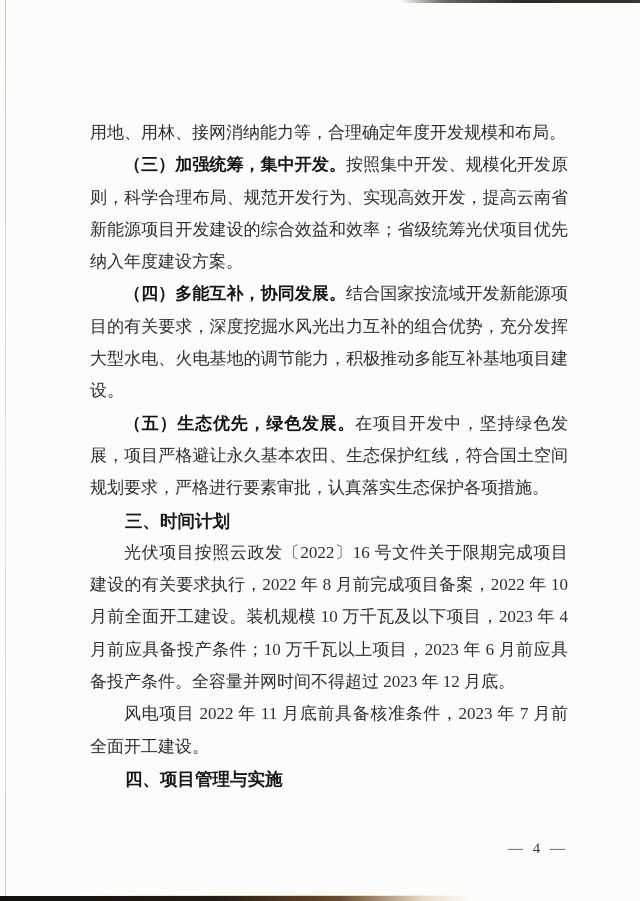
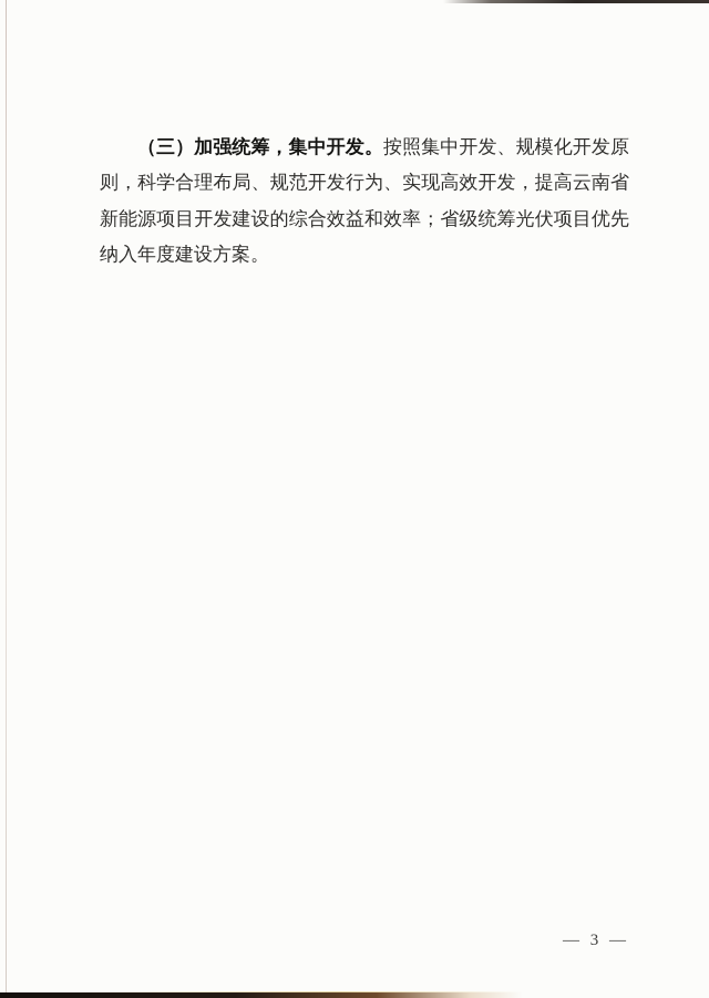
- 用地、用林、接网消纳能力等，合理确定年度开发规模和布局。
  （三）加强统筹，集中开发。按照集中开发、规模化开发原则，科学合理布局、规范开发行为、实现高效开发，提高云南省新能源项目开发建设的综合效益和效率；省级统筹光伏项目优先纳入年度建设方案。
- （四）多能互补，协同发展。结合国家按流域开发新能源项目的有关要求，深度挖掘水风光出力互补的组合优势，充分发挥大型水电、火电基地的调节能力，积极推动多能互补基地项目建设。
- （五）生态优先，绿色发展。在项目开发中，坚持绿色发展，项目严格避让永久基本农田、生态保护红线，符合国土空间规划要求，严格进行要素审批，认真落实生态保护各项措施。
- 三、时间计划
- 光伏项目按照云政发〔2022〕16 号文件关于限期完成项目建设的有关要求执行，2022 年 8 月前完成项目备案，2022 年 10 月前全面开工建设。装机规模 10 万千瓦及以下项目，2023 年 4 月前应具备投产条件；10 万千瓦以上项目，2023 年 6 月前应具备投产条件。全容量并网时间不得超过 2023 年 12 月底。
- 风电项目 2022 年 11 月底前具备核准条件，2023 年 7 月前全面开工建设。
- 四、项目管理与实施
- — 4 —
+ — 3 —
